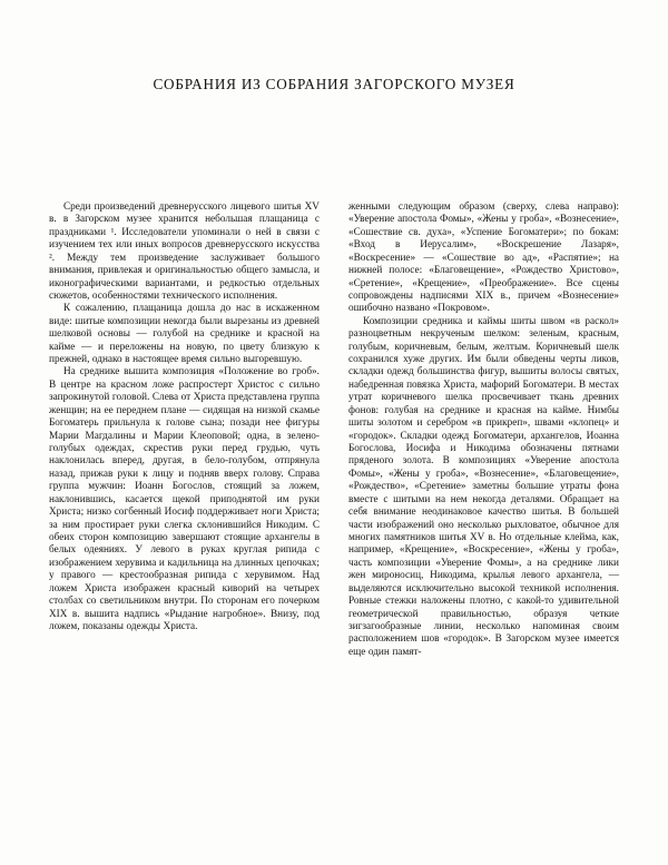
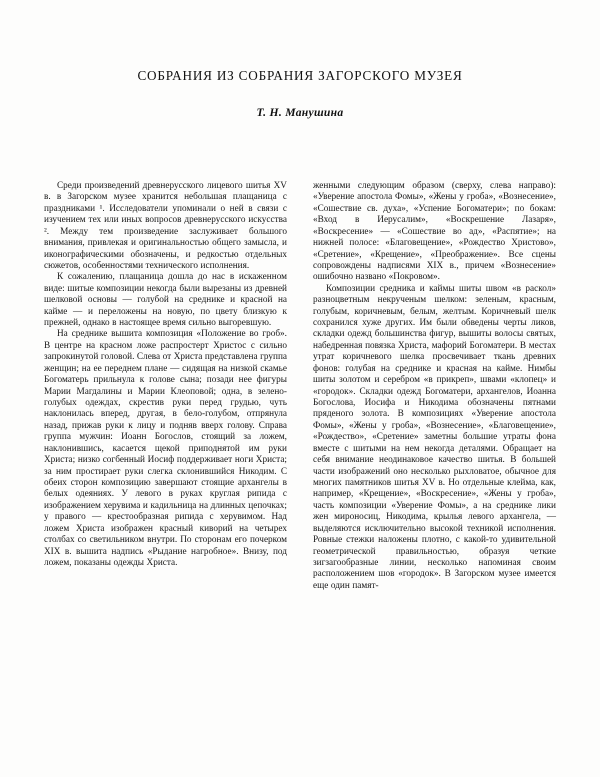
  СОБРАНИЯ ИЗ СОБРАНИЯ ЗАГОРСКОГО МУЗЕЯ
+ Т. Н. Манушина
- Среди произведений древнерусского лицевого шитья XV в. в Загорском музее хранится небольшая плащаница с праздниками ¹. Исследователи упоминали о ней в связи с изучением тех или иных вопросов древнерусского искусства ². Между тем произведение заслуживает большого внимания, привлекая и оригинальностью общего замысла, и иконографическими вариантами, и редкостью отдельных сюжетов, особенностями технического исполнения.
+ Среди произведений древнерусского лицевого шитья XV в. в Загорском музее хранится небольшая плащаница с праздниками ¹. Исследователи упоминали о ней в связи с изучением тех или иных вопросов древнерусского искусства ². Между тем произведение заслуживает большого внимания, привлекая и оригинальностью общего замысла, и иконографическими обозначены, и редкостью отдельных сюжетов, особенностями технического исполнения.
  К сожалению, плащаница дошла до нас в искаженном виде: шитые композиции некогда были вырезаны из древней шелковой основы — голубой на среднике и красной на кайме — и переложены на новую, по цвету близкую к прежней, однако в настоящее время сильно выгоревшую.
  На среднике вышита композиция «Положение во гроб». В центре на красном ложе распростерт Христос с сильно запрокинутой головой. Слева от Христа представлена группа женщин; на ее переднем плане — сидящая на низкой скамье Богоматерь прильнула к голове сына; позади нее фигуры Марии Магдалины и Марии Клеоповой; одна, в зелено-голубых одеждах, скрестив руки перед грудью, чуть наклонилась вперед, другая, в бело-голубом, отпрянула назад, прижав руки к лицу и подняв вверх голову. Справа группа мужчин: Иоанн Богослов, стоящий за ложем, наклонившись, касается щекой приподнятой им руки Христа; низко согбенный Иосиф поддерживает ноги Христа; за ним простирает руки слегка склонившийся Никодим. С обеих сторон композицию завершают стоящие архангелы в белых одеяниях. У левого в руках круглая рипида с изображением херувима и кадильница на длинных цепочках; у правого — крестообразная рипида с херувимом. Над ложем Христа изображен красный киворий на четырех столбах со светильником внутри. По сторонам его почерком XIX в. вышита надпись «Рыдание нагробное». Внизу, под ложем, показаны одежды Христа.
  женными следующим образом (сверху, слева направо): «Уверение апостола Фомы», «Жены у гроба», «Вознесение», «Сошествие св. духа», «Успение Богоматери»; по бокам: «Вход в Иерусалим», «Воскрешение Лазаря», «Воскресение» — «Сошествие во ад», «Распятие»; на нижней полосе: «Благовещение», «Рождество Христово», «Сретение», «Крещение», «Преображение». Все сцены сопровождены надписями XIX в., причем «Вознесение» ошибочно названо «Покровом».
  Композиции средника и каймы шиты швом «в раскол» разноцветным некрученым шелком: зеленым, красным, голубым, коричневым, белым, желтым. Коричневый шелк сохранился хуже других. Им были обведены черты ликов, складки одежд большинства фигур, вышиты волосы святых, набедренная повязка Христа, мафорий Богоматери. В местах утрат коричневого шелка просвечивает ткань древних фонов: голубая на среднике и красная на кайме. Нимбы шиты золотом и серебром «в прикреп», швами «клопец» и «городок». Складки одежд Богоматери, архангелов, Иоанна Богослова, Иосифа и Никодима обозначены пятнами пряденого золота. В композициях «Уверение апостола Фомы», «Жены у гроба», «Вознесение», «Благовещение», «Рождество», «Сретение» заметны большие утраты фона вместе с шитыми на нем некогда деталями. Обращает на себя внимание неодинаковое качество шитья. В большей части изображений оно несколько рыхловатое, обычное для многих памятников шитья XV в. Но отдельные клейма, как, например, «Крещение», «Воскресение», «Жены у гроба», часть композиции «Уверение Фомы», а на среднике лики жен мироносиц, Никодима, крылья левого архангела, — выделяются исключительно высокой техникой исполнения. Ровные стежки наложены плотно, с какой-то удивительной геометрической правильностью, образуя четкие зигзагообразные линии, несколько напоминая своим расположением шов «городок». В Загорском музее имеется еще один памят-
